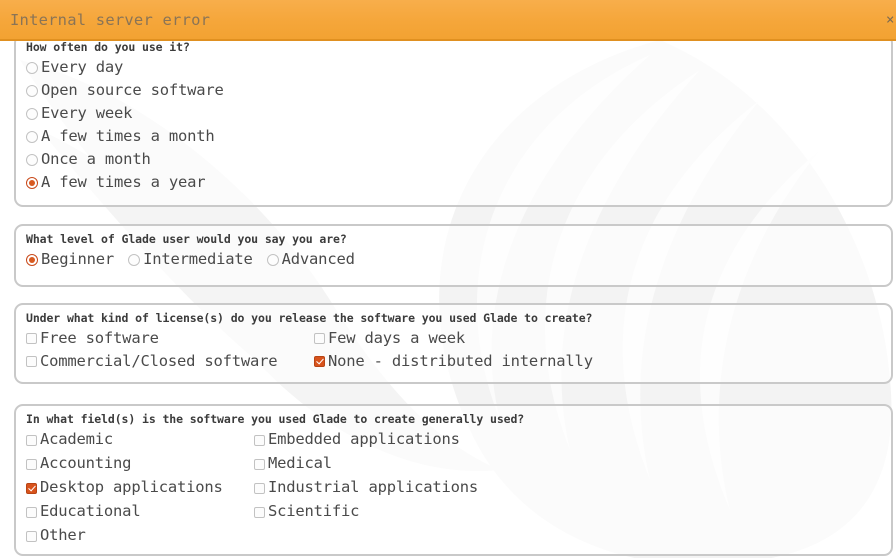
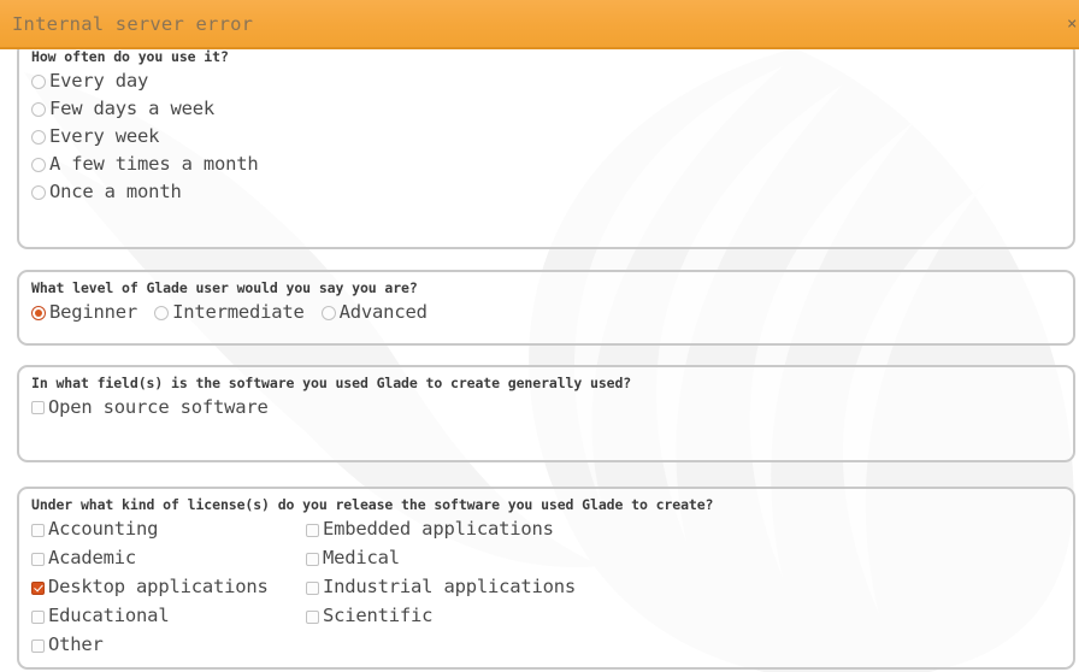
  How often do you use it?
  Every day
- Open source software
+ Few days a week
  Every week
  A few times a month
  Once a month
- A few times a year
  What level of Glade user would you say you are?
  Beginner
  Intermediate
  Advanced
- Under what kind of license(s) do you release the software you used Glade to create?
+ In what field(s) is the software you used Glade to create generally used?
- Free software
- Few days a week
+ Open source software
- Commercial/Closed software
- None - distributed internally
- In what field(s) is the software you used Glade to create generally used?
+ Under what kind of license(s) do you release the software you used Glade to create?
- Academic
+ Accounting
  Embedded applications
- Accounting
+ Academic
  Medical
  Desktop applications
  Industrial applications
  Educational
  Scientific
  Other
  Internal server error
  ×
